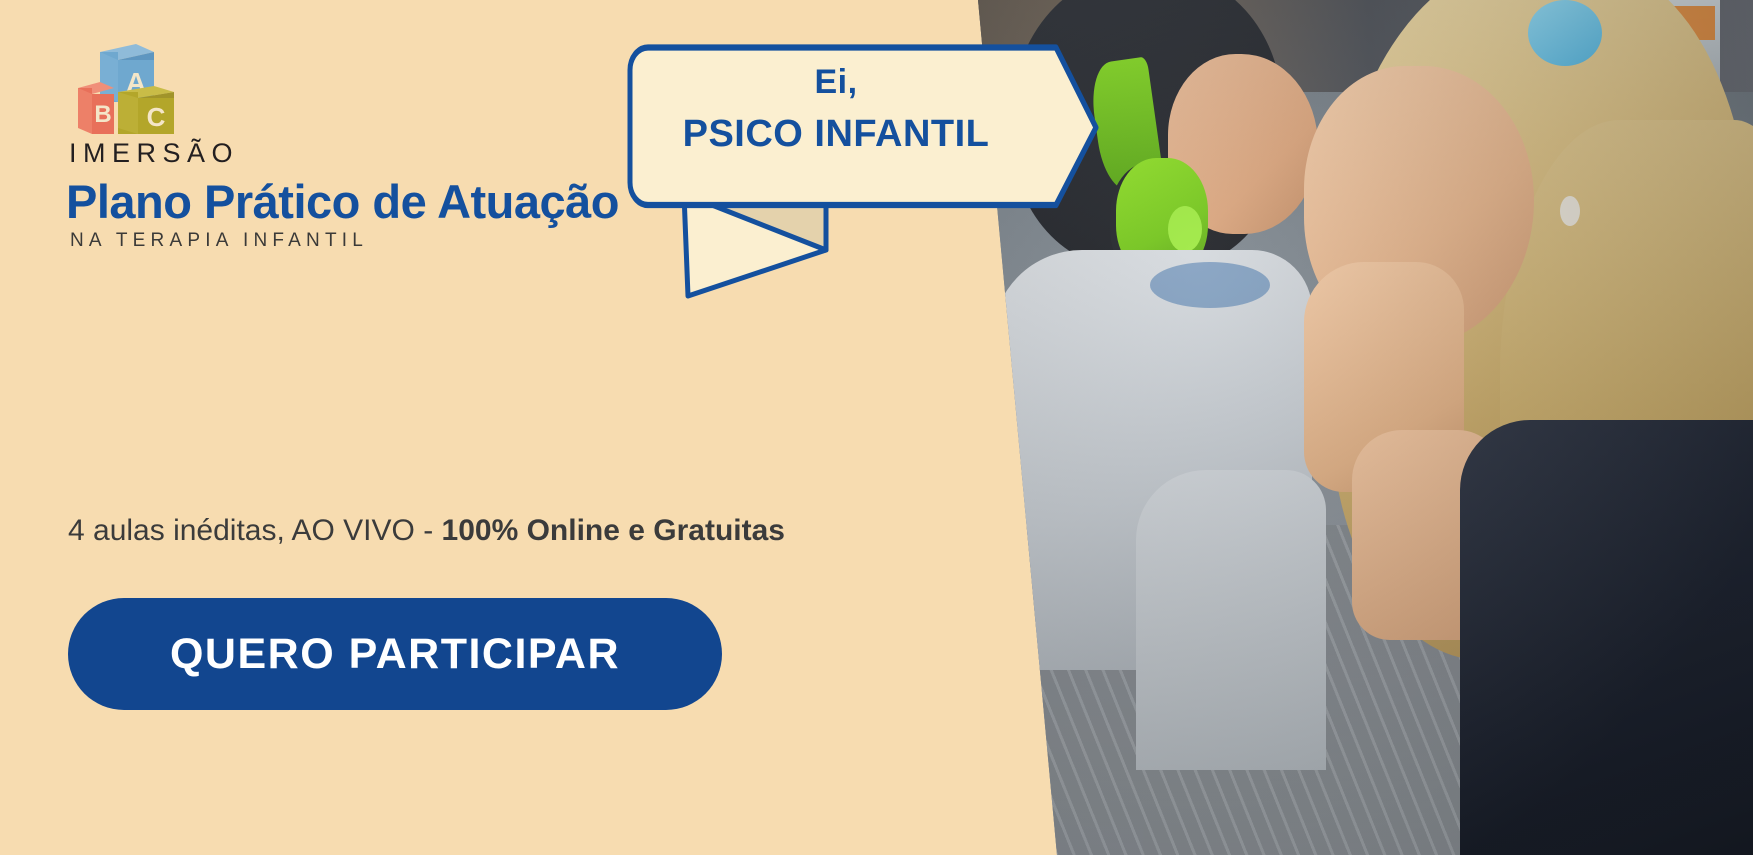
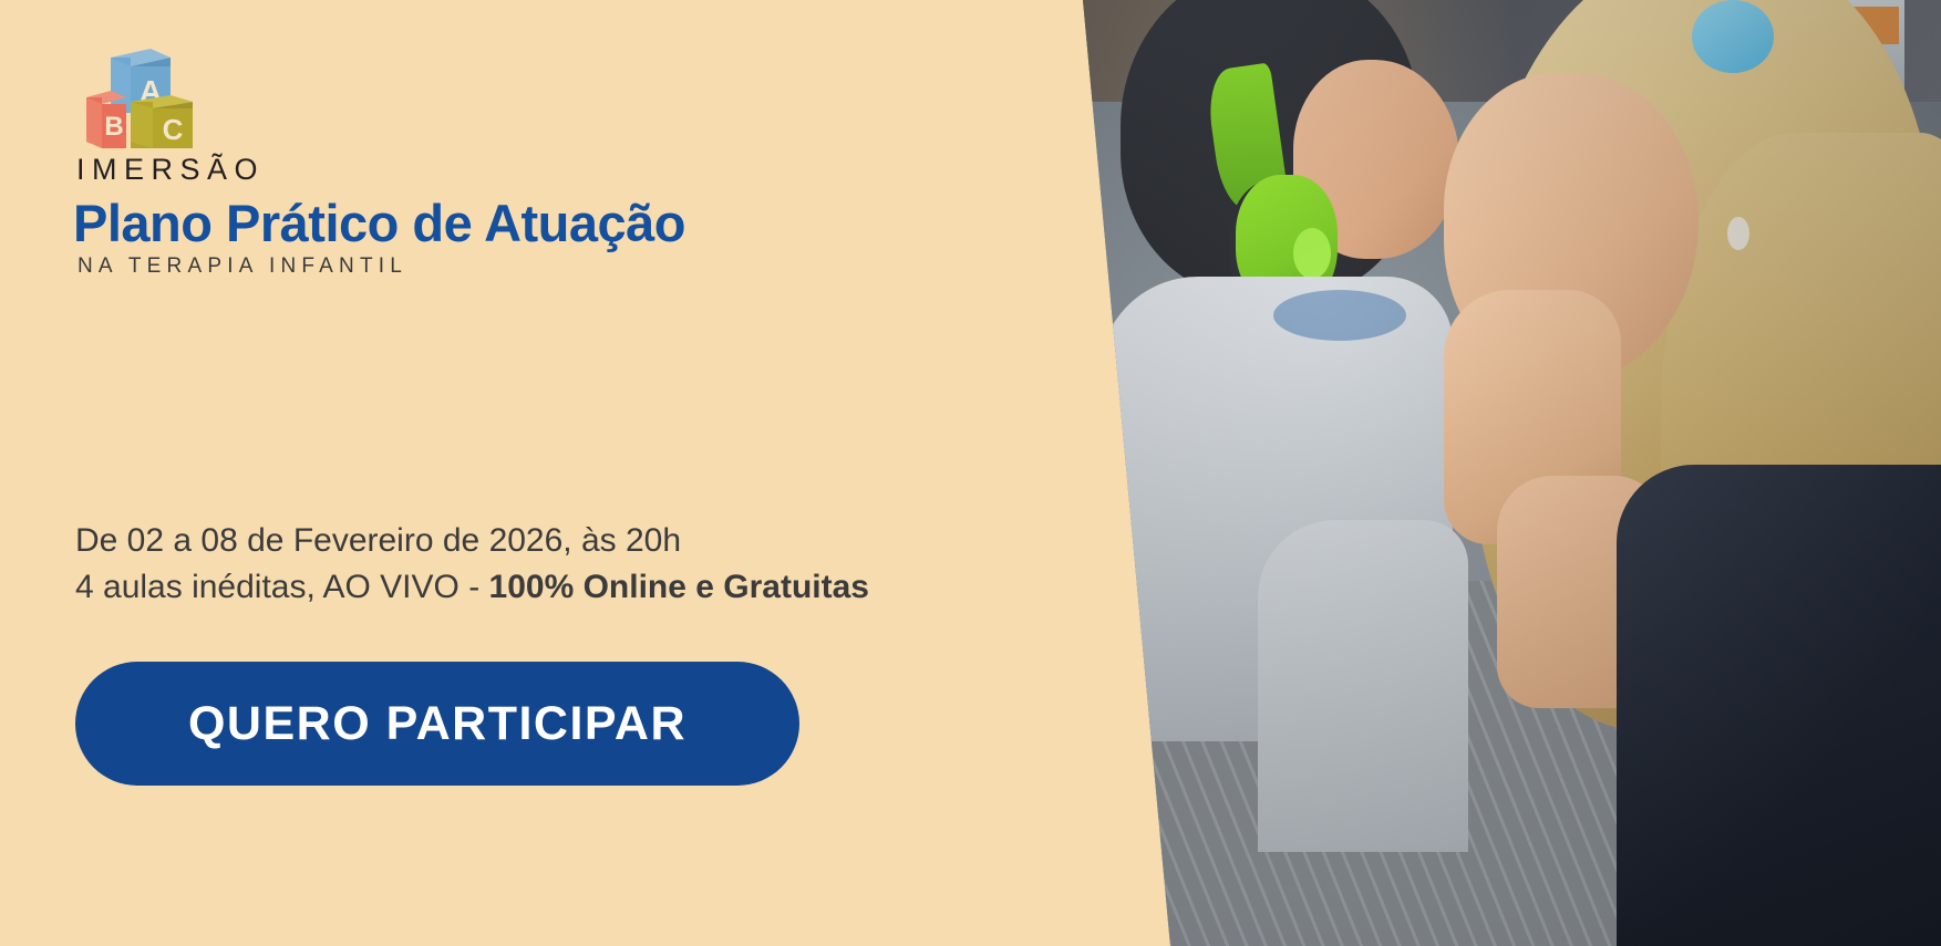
  A
  B
  C
  IMERSÃO
  Plano Prático de Atuação
  NA TERAPIA INFANTIL
+ De 02 a 08 de Fevereiro de 2026, às 20h
  4 aulas inéditas, AO VIVO - 100% Online e Gratuitas
  QUERO PARTICIPAR
- Ei,
- PSICO INFANTIL
